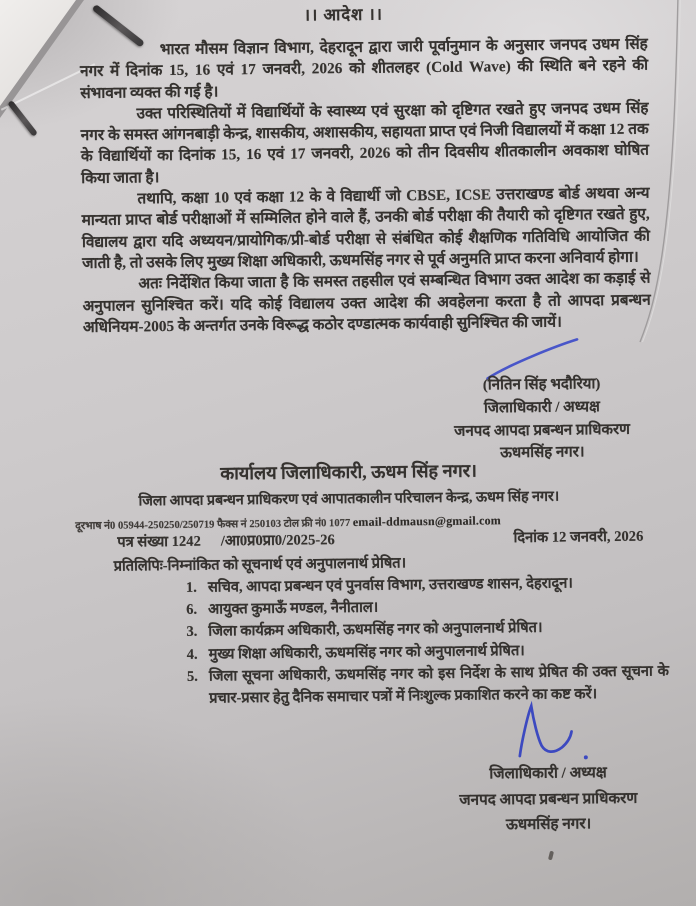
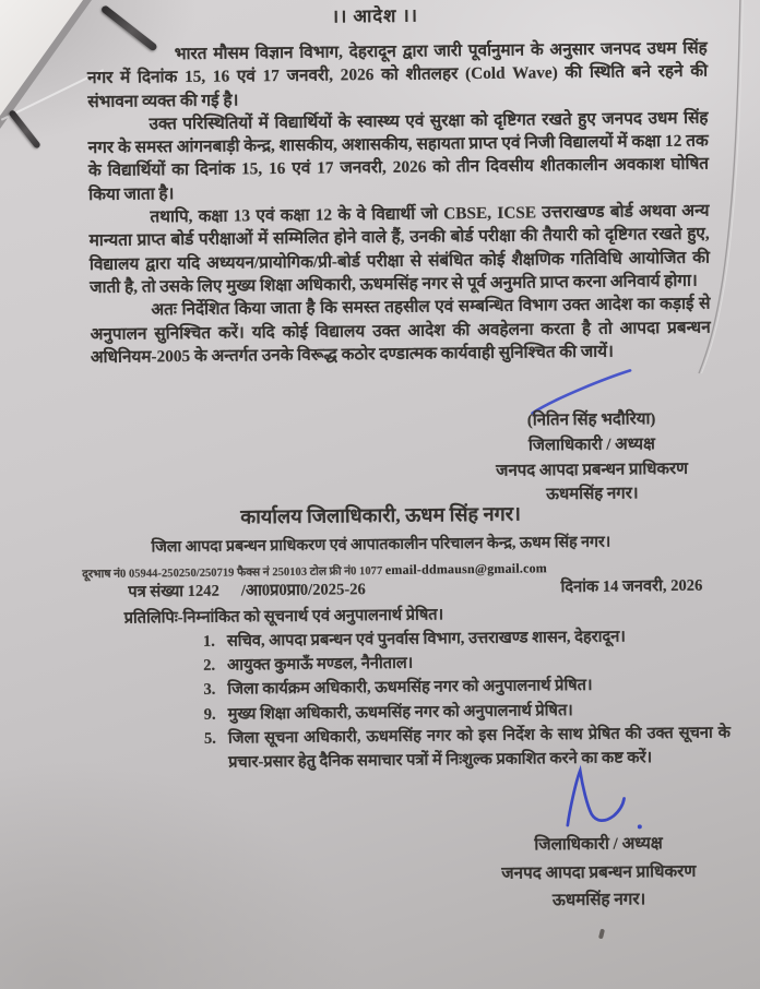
  ।। आदेश ।।
  भारत मौसम विज्ञान विभाग, देहरादून द्वारा जारी पूर्वानुमान के अनुसार जनपद उधम सिंह नगर में दिनांक 15, 16 एवं 17 जनवरी, 2026 को शीतलहर (Cold Wave) की स्थिति बने रहने की संभावना व्यक्त की गई है।
  उक्त परिस्थितियों में विद्यार्थियों के स्वास्थ्य एवं सुरक्षा को दृष्टिगत रखते हुए जनपद उधम सिंह नगर के समस्त आंगनबाड़ी केन्द्र, शासकीय, अशासकीय, सहायता प्राप्त एवं निजी विद्यालयों में कक्षा 12 तक के विद्यार्थियों का दिनांक 15, 16 एवं 17 जनवरी, 2026 को तीन दिवसीय शीतकालीन अवकाश घोषित किया जाता है।
- तथापि, कक्षा 10 एवं कक्षा 12 के वे विद्यार्थी जो CBSE, ICSE उत्तराखण्ड बोर्ड अथवा अन्य मान्यता प्राप्त बोर्ड परीक्षाओं में सम्मिलित होने वाले हैं, उनकी बोर्ड परीक्षा की तैयारी को दृष्टिगत रखते हुए, विद्यालय द्वारा यदि अध्ययन/प्रायोगिक/प्री-बोर्ड परीक्षा से संबंधित कोई शैक्षणिक गतिविधि आयोजित की जाती है, तो उसके लिए मुख्य शिक्षा अधिकारी, ऊधमसिंह नगर से पूर्व अनुमति प्राप्त करना अनिवार्य होगा।
+ तथापि, कक्षा 13 एवं कक्षा 12 के वे विद्यार्थी जो CBSE, ICSE उत्तराखण्ड बोर्ड अथवा अन्य मान्यता प्राप्त बोर्ड परीक्षाओं में सम्मिलित होने वाले हैं, उनकी बोर्ड परीक्षा की तैयारी को दृष्टिगत रखते हुए, विद्यालय द्वारा यदि अध्ययन/प्रायोगिक/प्री-बोर्ड परीक्षा से संबंधित कोई शैक्षणिक गतिविधि आयोजित की जाती है, तो उसके लिए मुख्य शिक्षा अधिकारी, ऊधमसिंह नगर से पूर्व अनुमति प्राप्त करना अनिवार्य होगा।
  अतः निर्देशित किया जाता है कि समस्त तहसील एवं सम्बन्धित विभाग उक्त आदेश का कड़ाई से अनुपालन सुनिश्चित करें। यदि कोई विद्यालय उक्त आदेश की अवहेलना करता है तो आपदा प्रबन्धन अधिनियम-2005 के अन्तर्गत उनके विरूद्ध कठोर दण्डात्मक कार्यवाही सुनिश्चित की जायें।
  (नितिन सिंह भदौरिया)
  जिलाधिकारी / अध्यक्ष
  जनपद आपदा प्रबन्धन प्राधिकरण
  ऊधमसिंह नगर।
  कार्यालय जिलाधिकारी, ऊधम सिंह नगर।
  जिला आपदा प्रबन्धन प्राधिकरण एवं आपातकालीन परिचालन केन्द्र, ऊधम सिंह नगर।
  दूरभाष नं0 05944-250250/250719 फैक्स नं 250103 टोल फ्री नं0 1077 email-ddmausn@gmail.com
  पत्र संख्या 1242
  /आ0प्र0प्रा0/2025-26
- दिनांक 12 जनवरी, 2026
+ दिनांक 14 जनवरी, 2026
  प्रतिलिपिः-निम्नांकित को सूचनार्थ एवं अनुपालनार्थ प्रेषित।
  1.
  सचिव, आपदा प्रबन्धन एवं पुनर्वास विभाग, उत्तराखण्ड शासन, देहरादून।
- 6.
+ 2.
  आयुक्त कुमाऊँ मण्डल, नैनीताल।
  3.
  जिला कार्यक्रम अधिकारी, ऊधमसिंह नगर को अनुपालनार्थ प्रेषित।
- 4.
+ 9.
  मुख्य शिक्षा अधिकारी, ऊधमसिंह नगर को अनुपालनार्थ प्रेषित।
  5.
  जिला सूचना अधिकारी, ऊधमसिंह नगर को इस निर्देश के साथ प्रेषित की उक्त सूचना के प्रचार-प्रसार हेतु दैनिक समाचार पत्रों में निःशुल्क प्रकाशित करने का कष्ट करें।
  जिलाधिकारी / अध्यक्ष
  जनपद आपदा प्रबन्धन प्राधिकरण
  ऊधमसिंह नगर।
